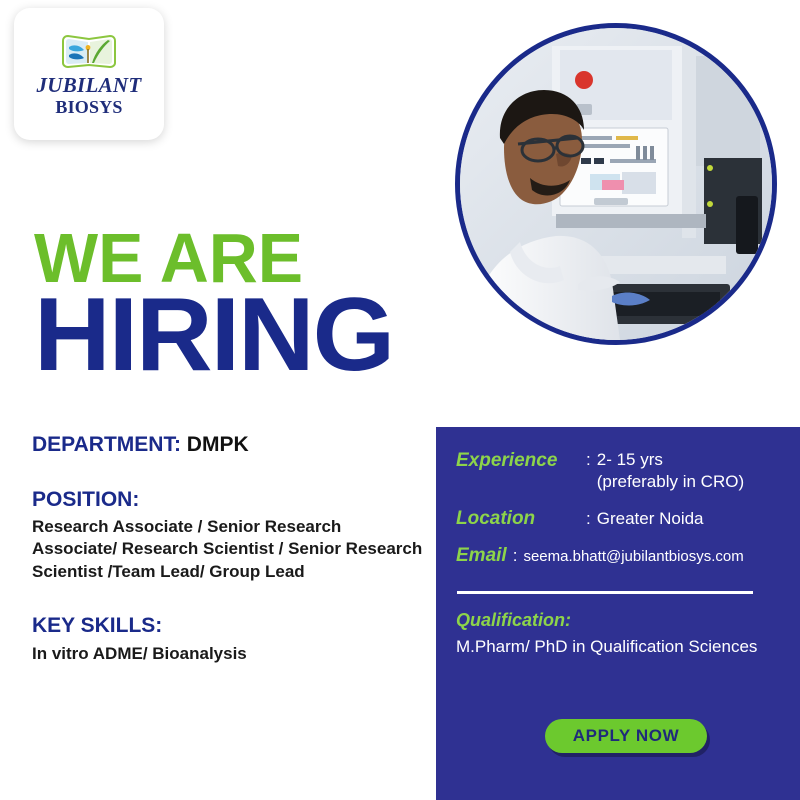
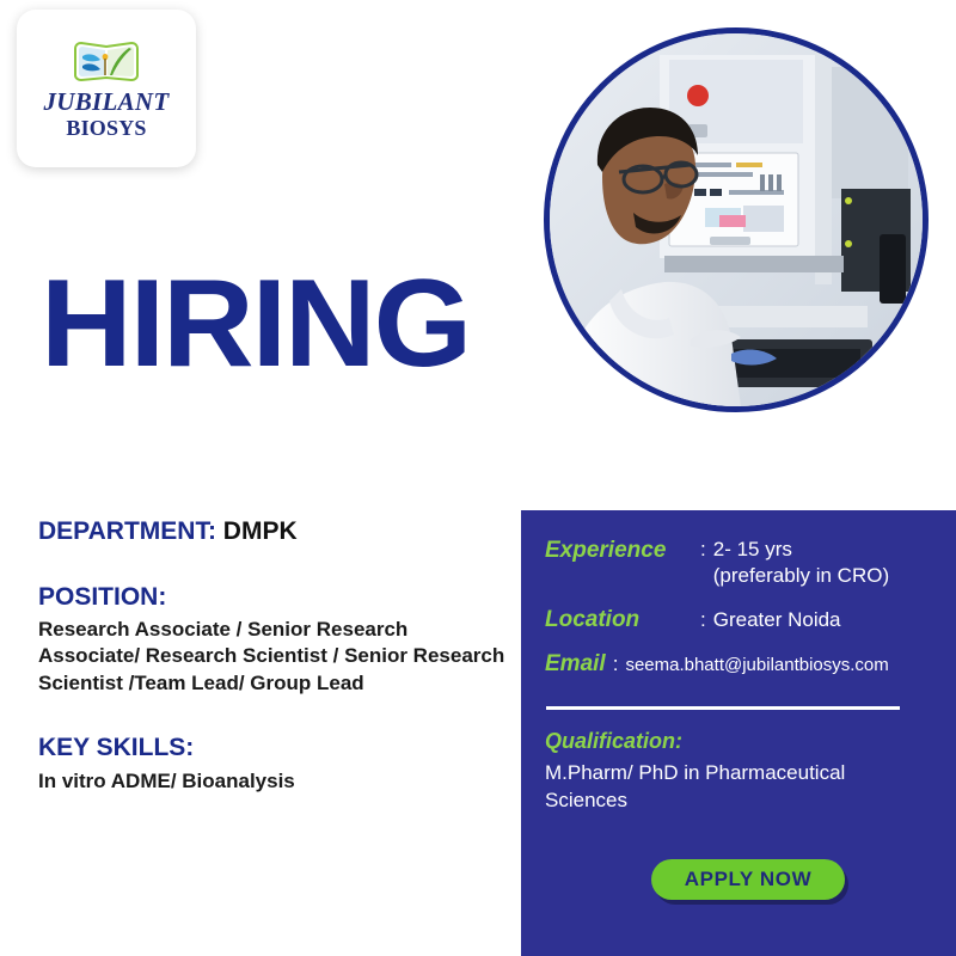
  JUBILANT
  BIOSYS
- WE ARE
  HIRING
  DEPARTMENT: DMPK
  POSITION:
  Research Associate / Senior Research Associate/ Research Scientist / Senior Research Scientist /Team Lead/ Group Lead
  KEY SKILLS:
  In vitro ADME/ Bioanalysis
  Experience
  :
  2- 15 yrs
  (preferably in CRO)
  Location
  :
  Greater Noida
  Email
  :
  seema.bhatt@jubilantbiosys.com
  Qualification:
- M.Pharm/ PhD in Qualification Sciences
+ M.Pharm/ PhD in Pharmaceutical Sciences
  APPLY NOW
